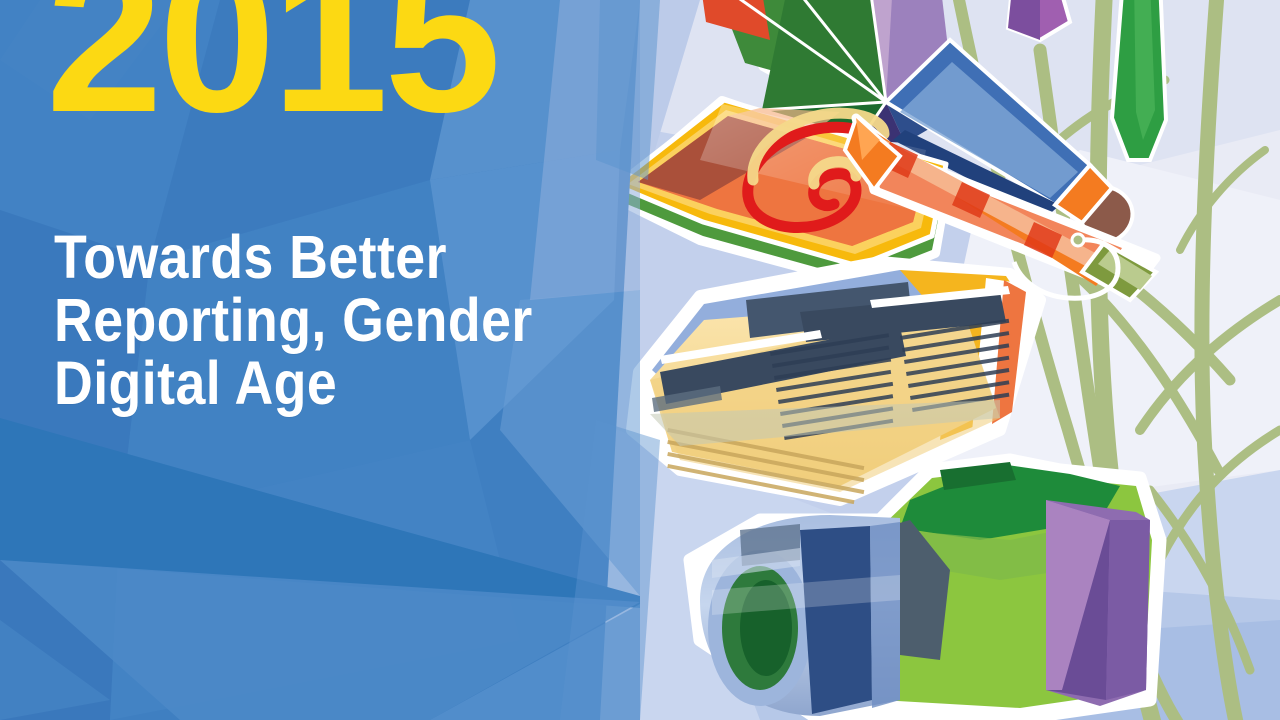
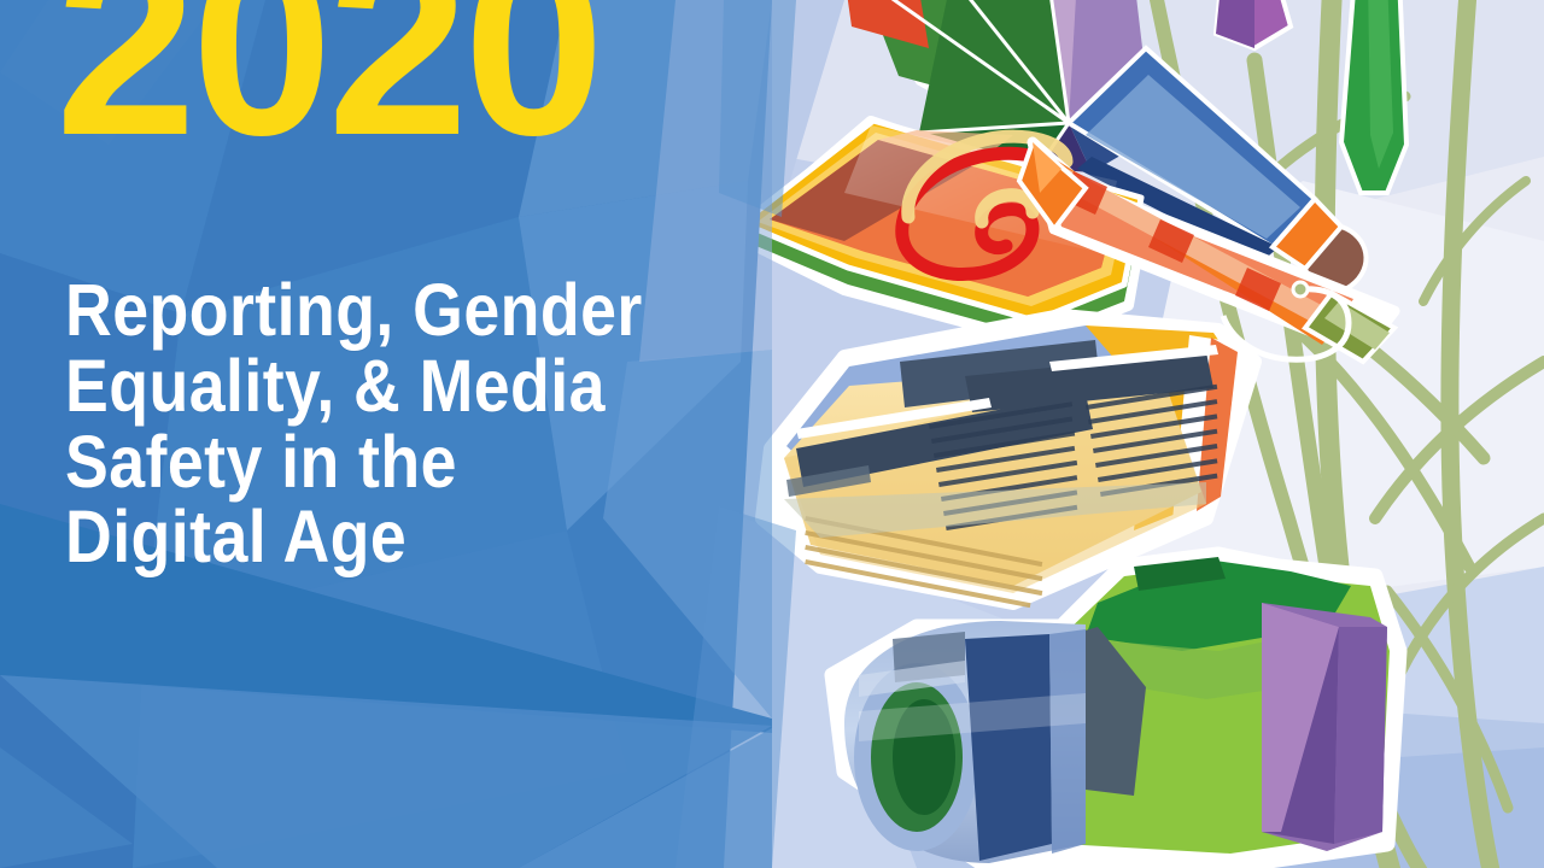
- 2015
+ 2020
- Towards Better
  Reporting, Gender
+ Equality, & Media
+ Safety in the
  Digital Age
